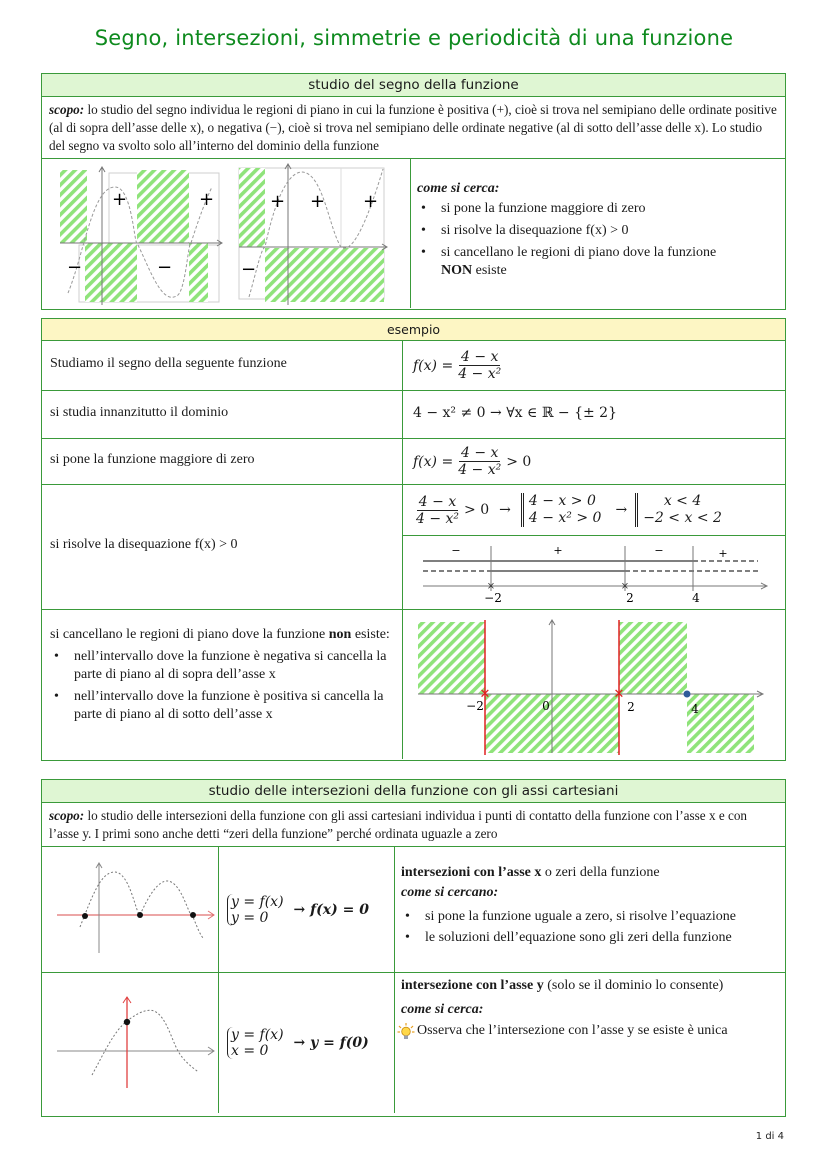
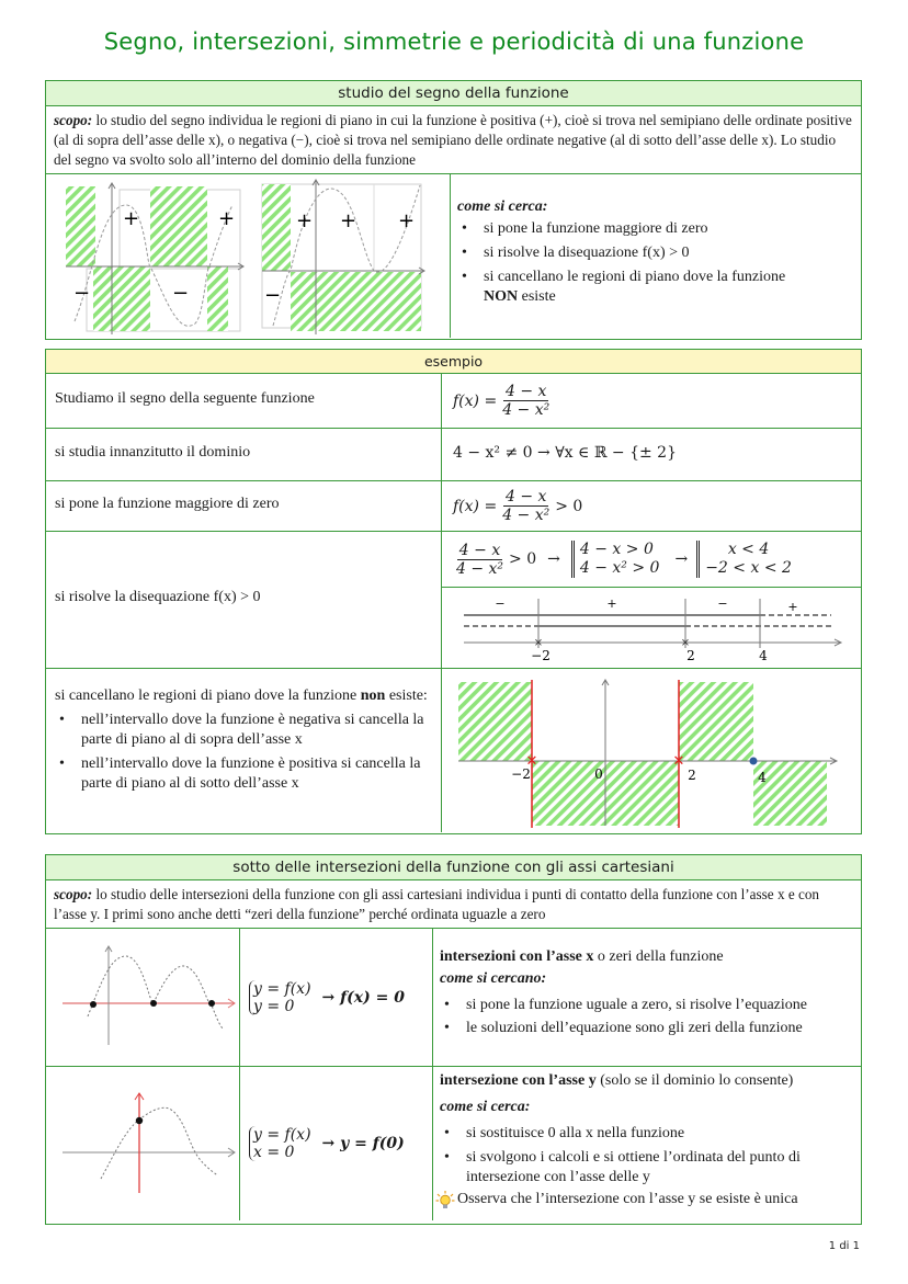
  Segno, intersezioni, simmetrie e periodicità di una funzione
  studio del segno della funzione
  scopo: lo studio del segno individua le regioni di piano in cui la funzione è positiva (+), cioè si trova nel semipiano delle ordinate positive (al di sopra dell’asse delle x), o negativa (−), cioè si trova nel semipiano delle ordinate negative (al di sotto dell’asse delle x). Lo studio del segno va svolto solo all’interno del dominio della funzione
  +
  +
  −
  −
  +
  +
  +
  −
  come si cerca:
  si pone la funzione maggiore di zero
  si risolve la disequazione f(x) > 0
  si cancellano le regioni di piano dove la funzione
  NON esiste
  esempio
  Studiamo il segno della seguente funzione
  f(x) =
  4 − x
  4 − x²
  si studia innanzitutto il dominio
  4 − x² ≠ 0 → ∀x ∈ ℝ − {± 2}
  si pone la funzione maggiore di zero
  f(x) =
  4 − x
  4 − x²
  > 0
  si risolve la disequazione f(x) > 0
  4 − x
  4 − x²
  > 0
  →
  4 − x > 0
  4 − x² > 0
  →
  x < 4
  −2 < x < 2
  ×
  ×
  −
  +
  −
  +
  −2
  2
  4
  si cancellano le regioni di piano dove la funzione non esiste:
  nell’intervallo dove la funzione è negativa si cancella la parte di piano al di sopra dell’asse x
  nell’intervallo dove la funzione è positiva si cancella la parte di piano al di sotto dell’asse x
  ✕
  ✕
  −2
  0
  2
  4
- studio delle intersezioni della funzione con gli assi cartesiani
+ sotto delle intersezioni della funzione con gli assi cartesiani
  scopo: lo studio delle intersezioni della funzione con gli assi cartesiani individua i punti di contatto della funzione con l’asse x e con l’asse y. I primi sono anche detti “zeri della funzione” perché ordinata uguazle a zero
  y = f(x)
  y = 0
  → f(x) = 0
  intersezioni con l’asse x o zeri della funzione
  come si cercano:
  si pone la funzione uguale a zero, si risolve l’equazione
  le soluzioni dell’equazione sono gli zeri della funzione
  y = f(x)
  x = 0
  → y = f(0)
  intersezione con l’asse y (solo se il dominio lo consente)
  come si cerca:
+ si sostituisce 0 alla x nella funzione
+ si svolgono i calcoli e si ottiene l’ordinata del punto di intersezione con l’asse delle y
  Osserva che l’intersezione con l’asse y se esiste è unica
- 1 di 4
+ 1 di 1
